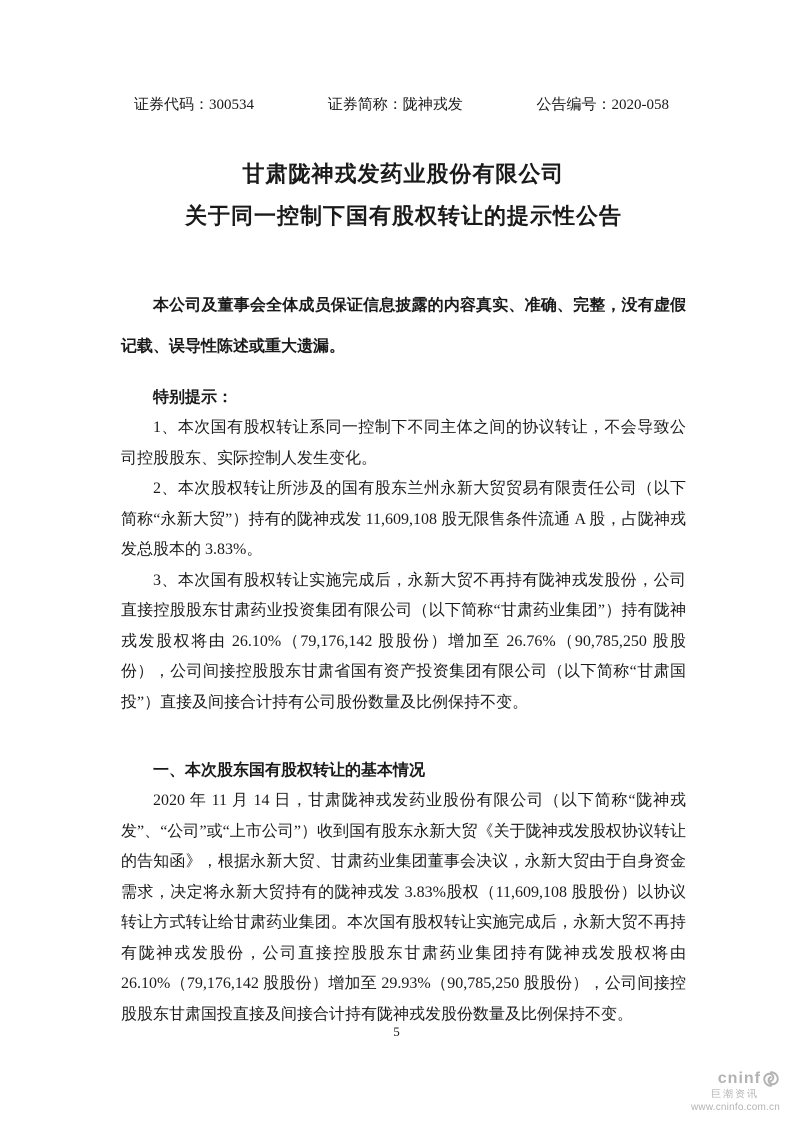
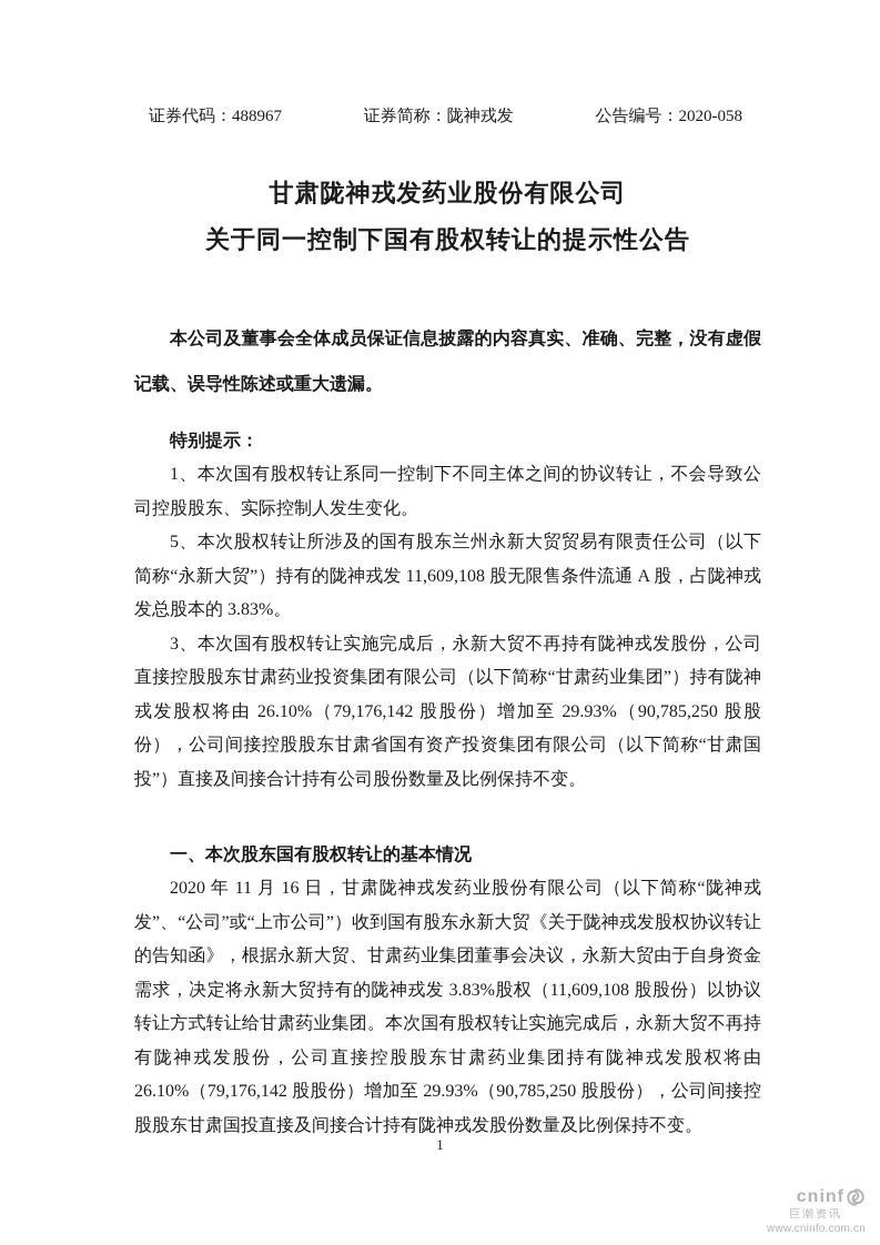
- 证券代码：300534
+ 证券代码：488967
  证券简称：陇神戎发
  公告编号：2020-058
  甘肃陇神戎发药业股份有限公司
  关于同一控制下国有股权转让的提示性公告
  本公司及董事会全体成员保证信息披露的内容真实、准确、完整，没有虚假记载、误导性陈述或重大遗漏。
  特别提示：
  1、本次国有股权转让系同一控制下不同主体之间的协议转让，不会导致公司控股股东、实际控制人发生变化。
- 2、本次股权转让所涉及的国有股东兰州永新大贸贸易有限责任公司（以下简称“永新大贸”）持有的陇神戎发 11,609,108 股无限售条件流通 A 股，占陇神戎发总股本的 3.83%。
+ 5、本次股权转让所涉及的国有股东兰州永新大贸贸易有限责任公司（以下简称“永新大贸”）持有的陇神戎发 11,609,108 股无限售条件流通 A 股，占陇神戎发总股本的 3.83%。
- 3、本次国有股权转让实施完成后，永新大贸不再持有陇神戎发股份，公司直接控股股东甘肃药业投资集团有限公司（以下简称“甘肃药业集团”）持有陇神戎发股权将由 26.10%（79,176,142 股股份）增加至 26.76%（90,785,250 股股份），公司间接控股股东甘肃省国有资产投资集团有限公司（以下简称“甘肃国投”）直接及间接合计持有公司股份数量及比例保持不变。
+ 3、本次国有股权转让实施完成后，永新大贸不再持有陇神戎发股份，公司直接控股股东甘肃药业投资集团有限公司（以下简称“甘肃药业集团”）持有陇神戎发股权将由 26.10%（79,176,142 股股份）增加至 29.93%（90,785,250 股股份），公司间接控股股东甘肃省国有资产投资集团有限公司（以下简称“甘肃国投”）直接及间接合计持有公司股份数量及比例保持不变。
  一、本次股东国有股权转让的基本情况
- 2020 年 11 月 14 日，甘肃陇神戎发药业股份有限公司（以下简称“陇神戎发”、“公司”或“上市公司”）收到国有股东永新大贸《关于陇神戎发股权协议转让的告知函》，根据永新大贸、甘肃药业集团董事会决议，永新大贸由于自身资金需求，决定将永新大贸持有的陇神戎发 3.83%股权（11,609,108 股股份）以协议转让方式转让给甘肃药业集团。本次国有股权转让实施完成后，永新大贸不再持有陇神戎发股份，公司直接控股股东甘肃药业集团持有陇神戎发股权将由 26.10%（79,176,142 股股份）增加至 29.93%（90,785,250 股股份），公司间接控股股东甘肃国投直接及间接合计持有陇神戎发股份数量及比例保持不变。
+ 2020 年 11 月 16 日，甘肃陇神戎发药业股份有限公司（以下简称“陇神戎发”、“公司”或“上市公司”）收到国有股东永新大贸《关于陇神戎发股权协议转让的告知函》，根据永新大贸、甘肃药业集团董事会决议，永新大贸由于自身资金需求，决定将永新大贸持有的陇神戎发 3.83%股权（11,609,108 股股份）以协议转让方式转让给甘肃药业集团。本次国有股权转让实施完成后，永新大贸不再持有陇神戎发股份，公司直接控股股东甘肃药业集团持有陇神戎发股权将由 26.10%（79,176,142 股股份）增加至 29.93%（90,785,250 股股份），公司间接控股股东甘肃国投直接及间接合计持有陇神戎发股份数量及比例保持不变。
- 5
+ 1
  cninf
  巨潮资讯
  www.cninfo.com.cn
